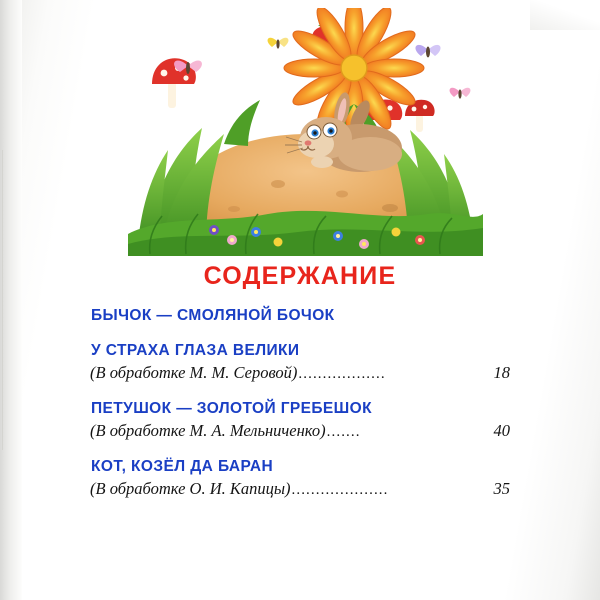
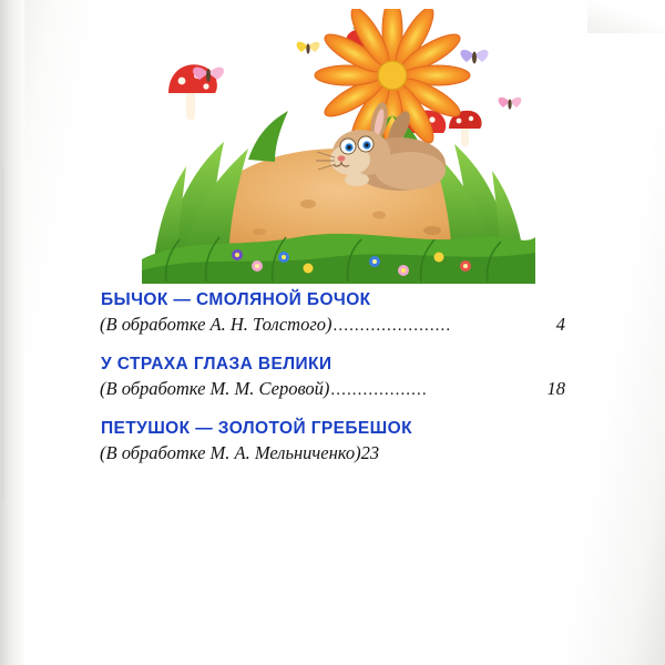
- СОДЕРЖАНИЕ
  БЫЧОК — СМОЛЯНОЙ БОЧОК
+ (В обработке А. Н. Толстого)
+ ......................
+ 4
  У СТРАХА ГЛАЗА ВЕЛИКИ
  (В обработке М. М. Серовой)
  ..................
  18
  ПЕТУШОК — ЗОЛОТОЙ ГРЕБЕШОК
  (В обработке М. А. Мельниченко)
- .......
- 40
+ 23
- КОТ, КОЗЁЛ ДА БАРАН
- (В обработке О. И. Капицы)
- ....................
- 35
